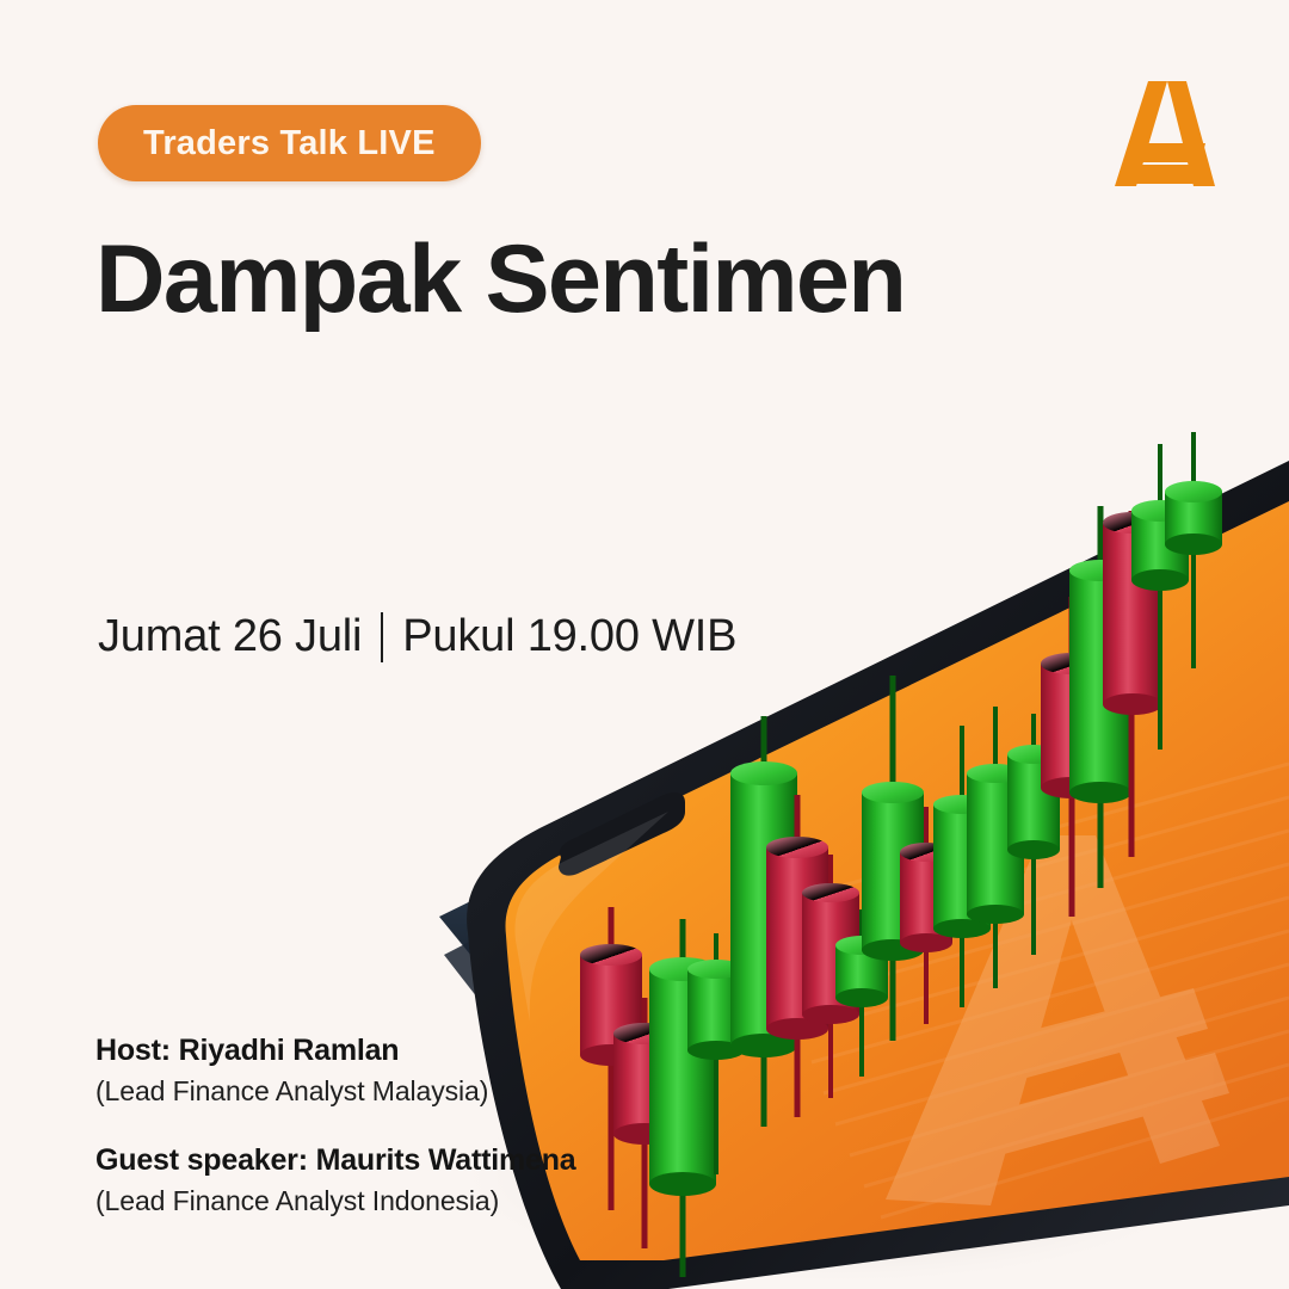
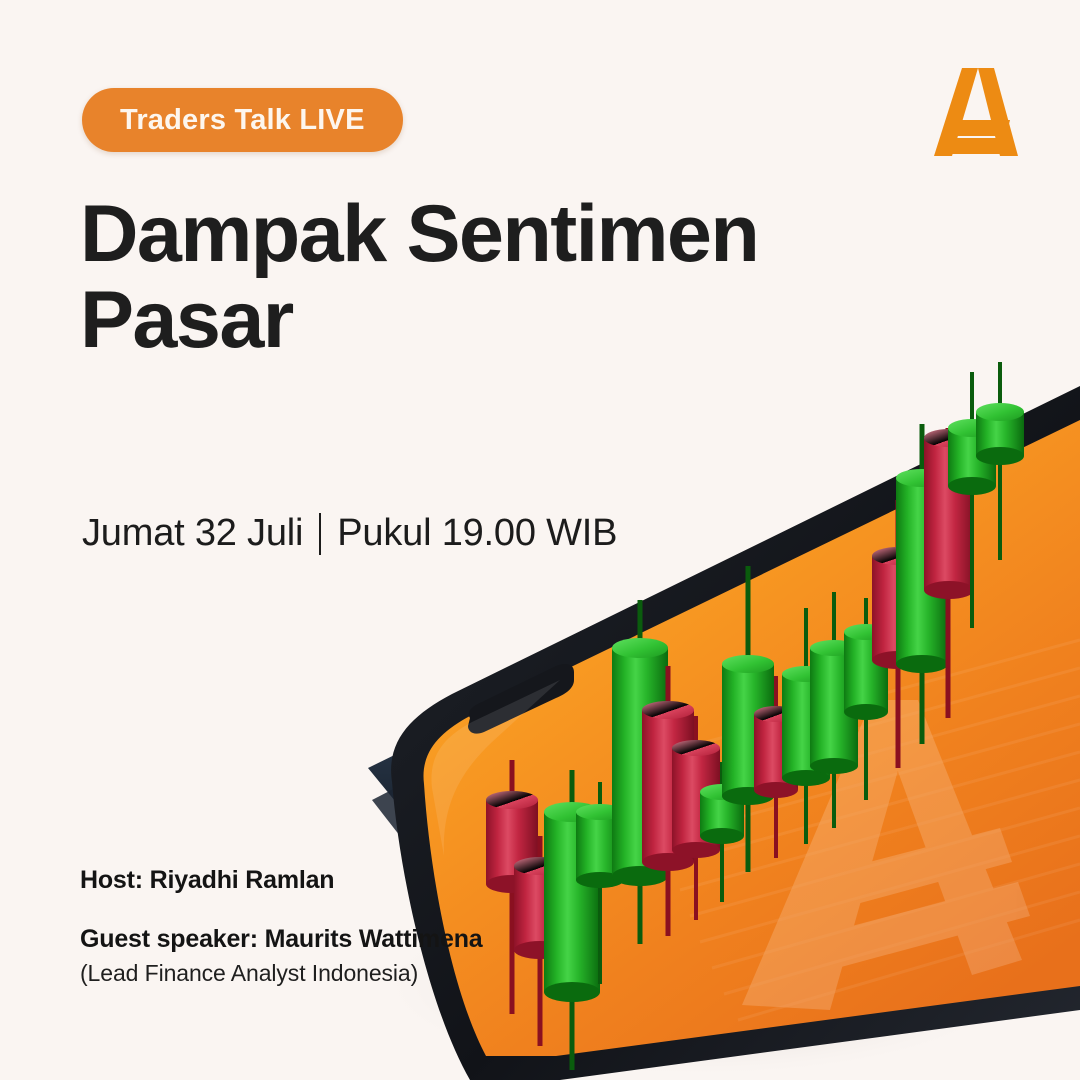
  Traders Talk LIVE
  Dampak Sentimen
+ Pasar
- Jumat 26 Juli
+ Jumat 32 Juli
  Pukul 19.00 WIB
  Host: Riyadhi Ramlan
- (Lead Finance Analyst Malaysia)
  Guest speaker: Maurits Wattimena
  (Lead Finance Analyst Indonesia)
